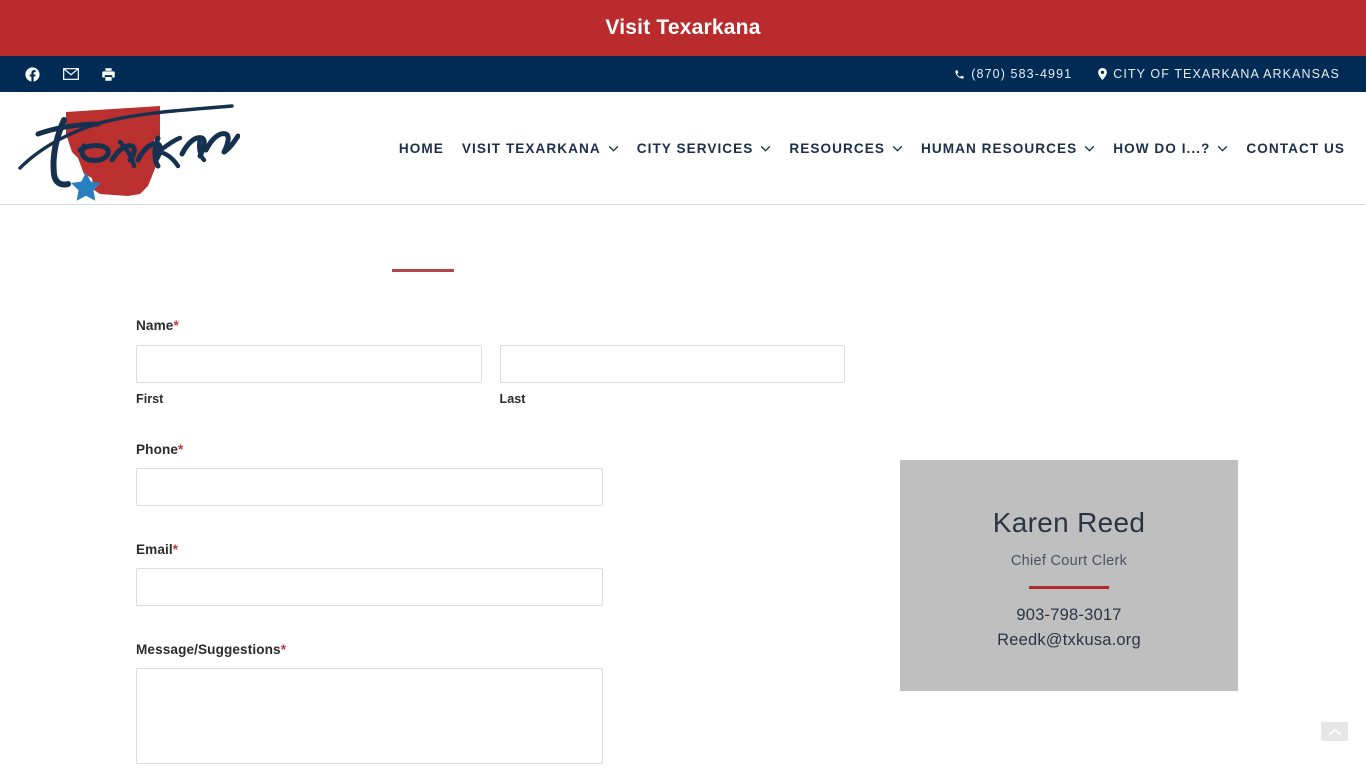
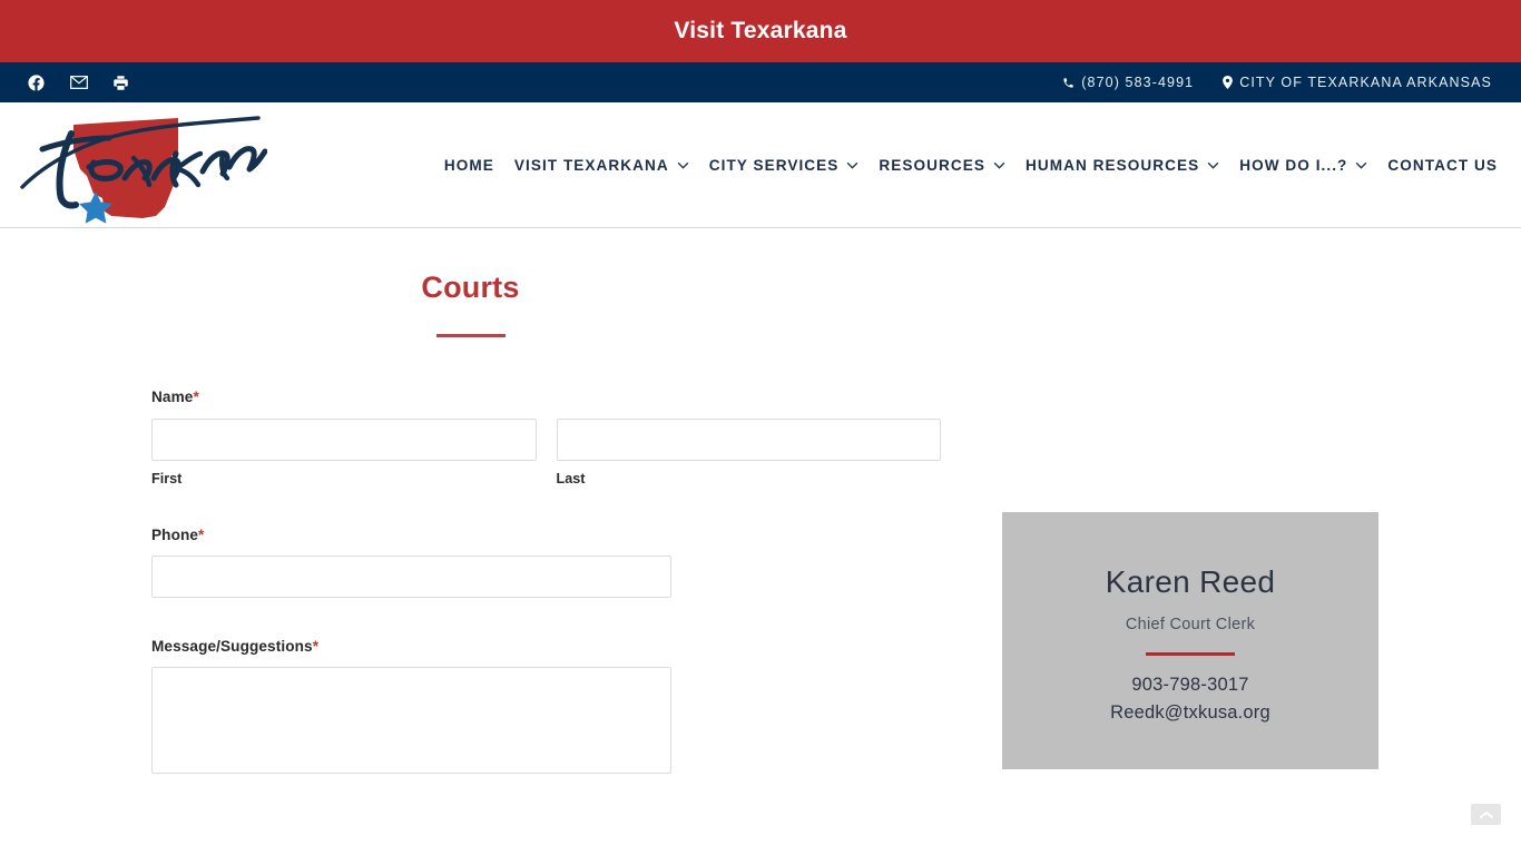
  Visit Texarkana
  (870) 583-4991
  CITY OF TEXARKANA ARKANSAS
  HOME
  VISIT TEXARKANA
  CITY SERVICES
  RESOURCES
  HUMAN RESOURCES
  HOW DO I...?
  CONTACT US
+ Courts
  Name*
  First
  Last
  Phone*
- Email*
  Message/Suggestions*
  Karen Reed
  Chief Court Clerk
  903-798-3017
  Reedk@txkusa.org
